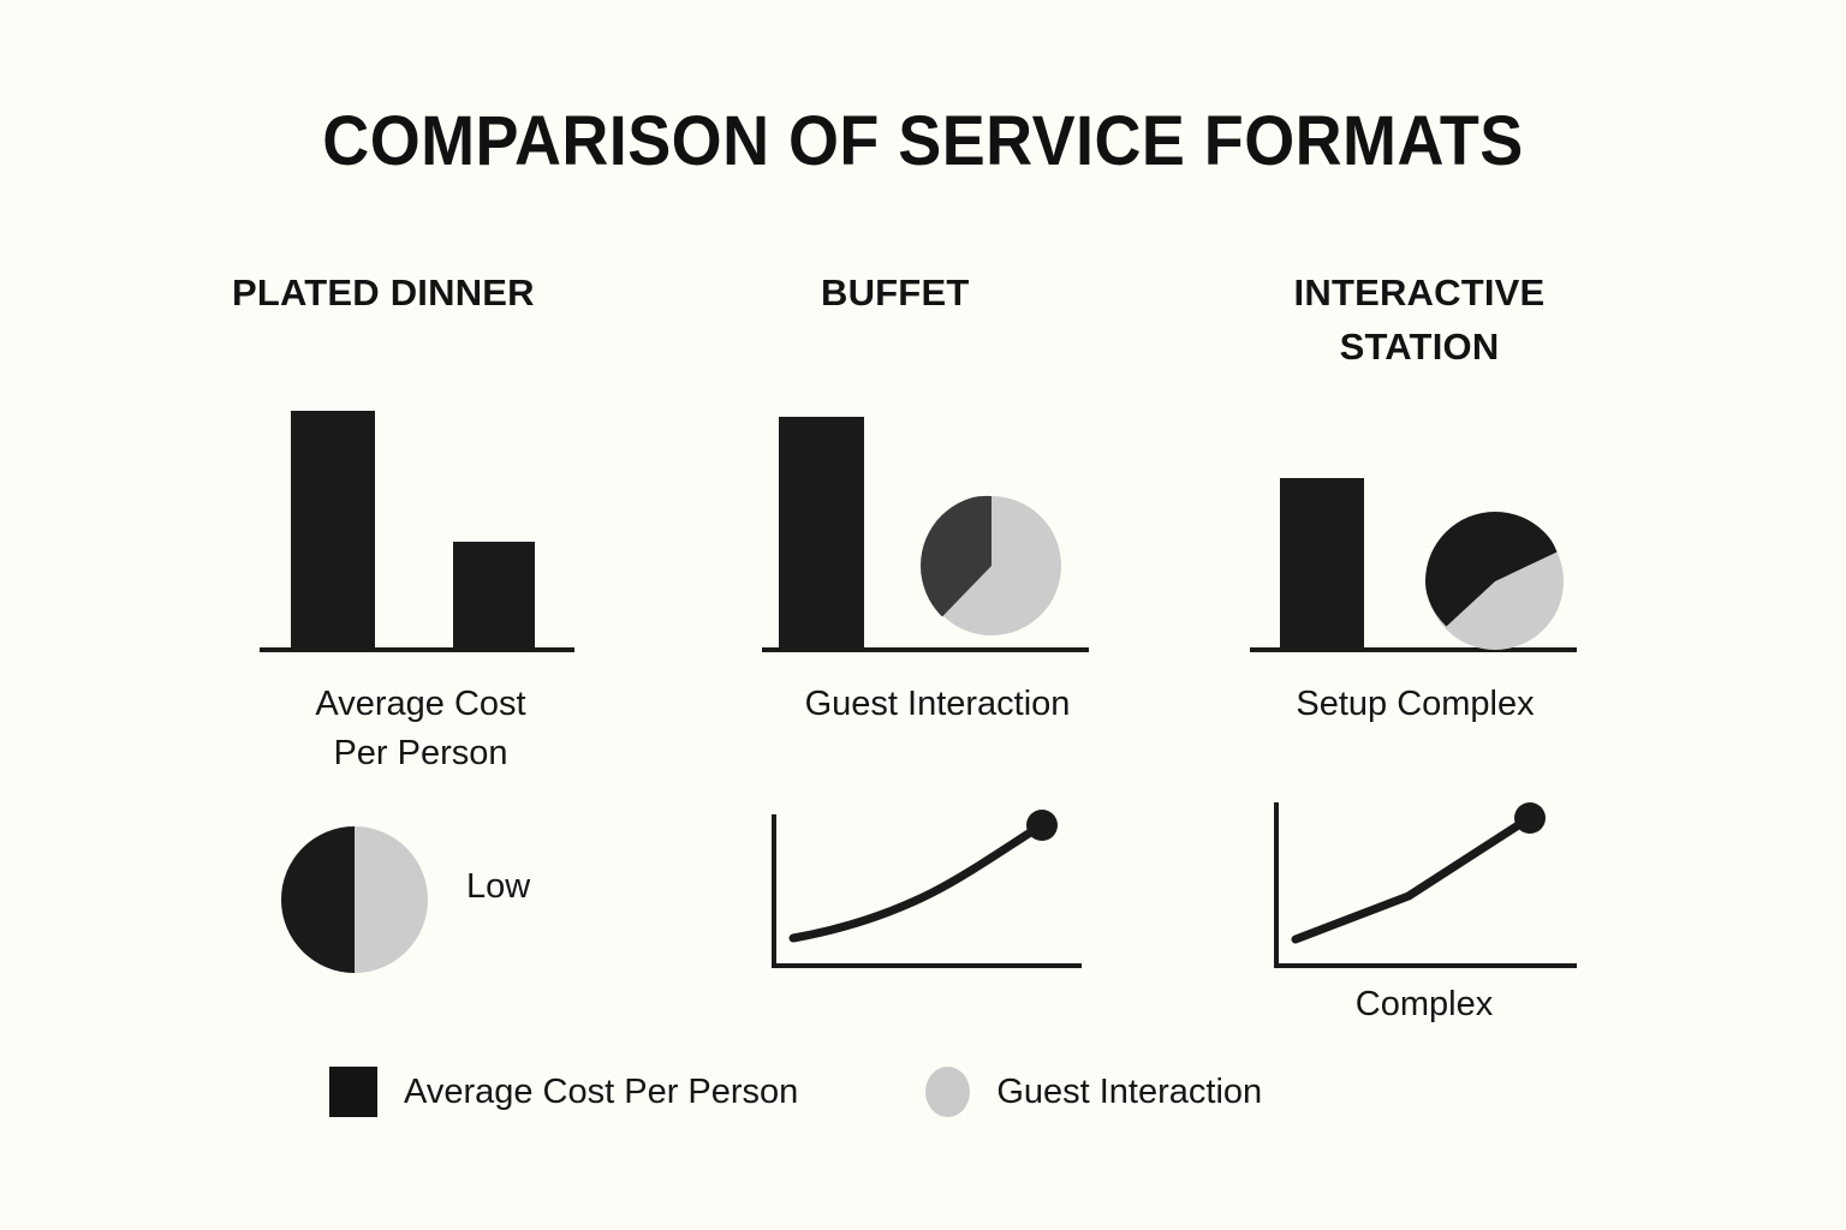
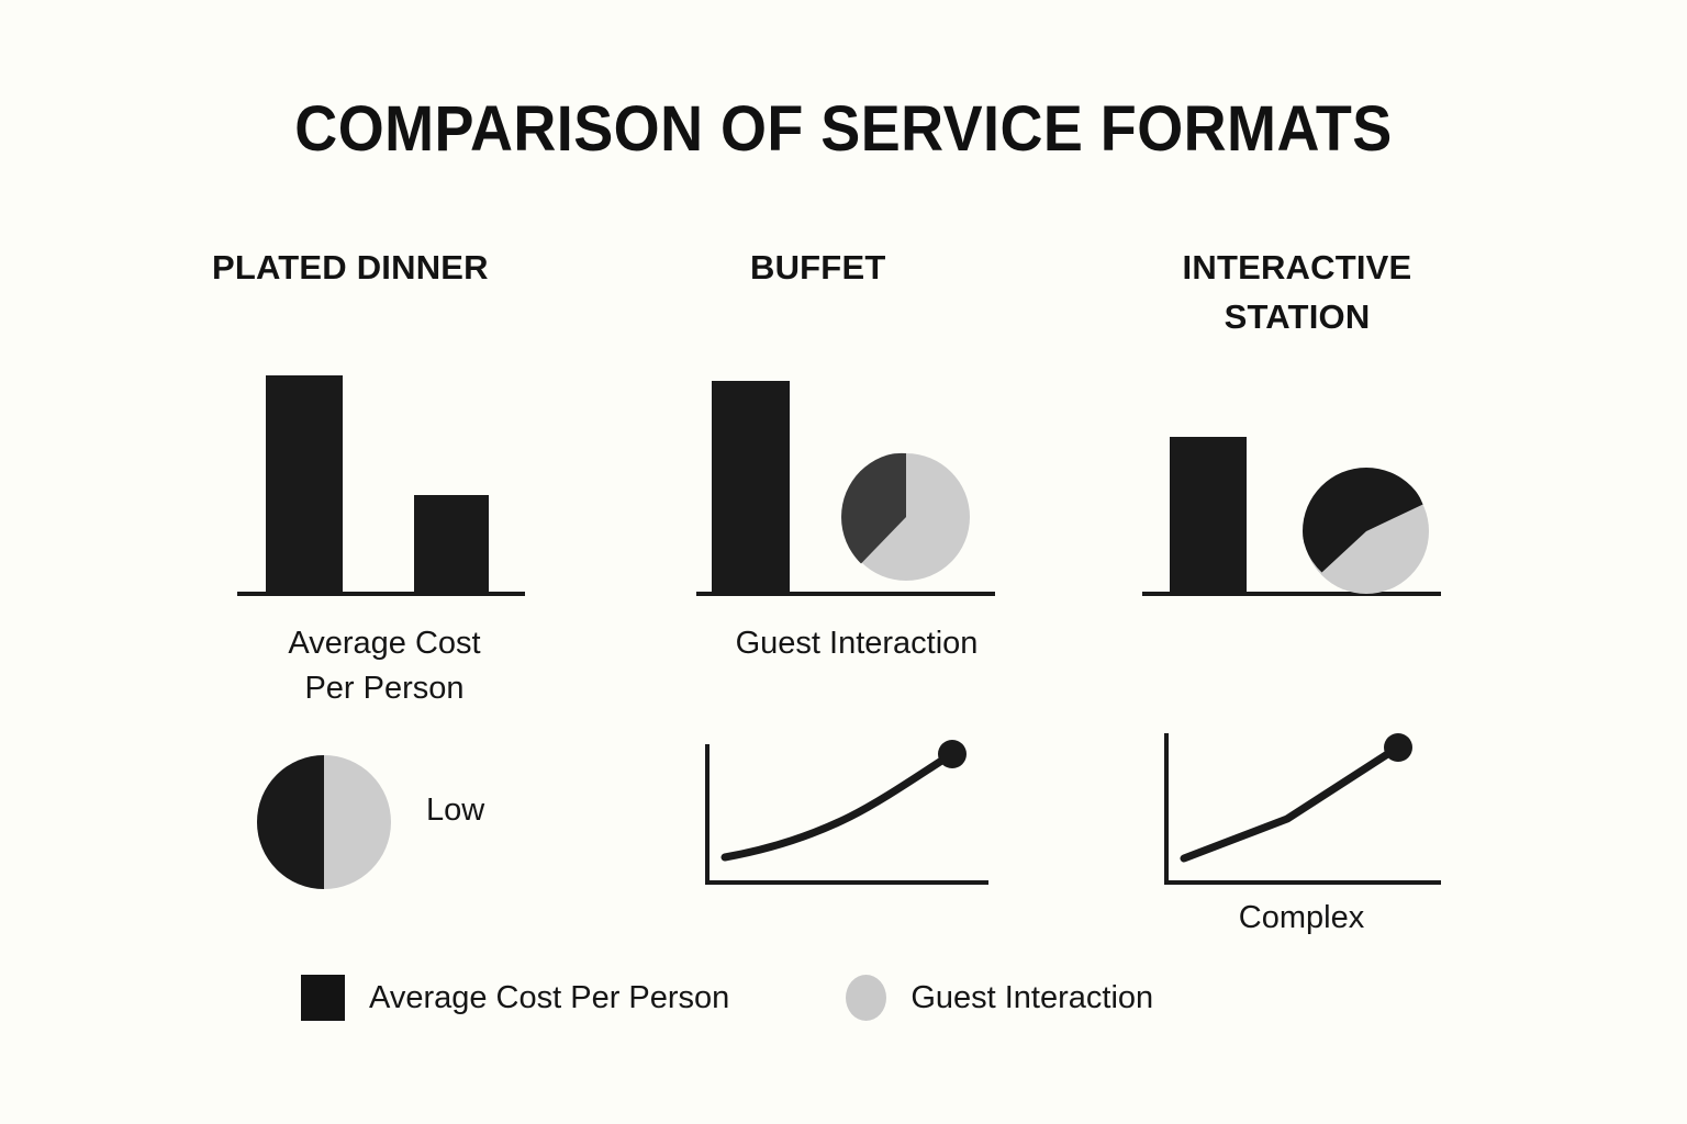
  COMPARISON OF SERVICE FORMATS
  PLATED DINNER
  BUFFET
  INTERACTIVE
  STATION
  Average Cost
  Per Person
  Low
  Guest Interaction
- Setup Complex
  Complex
  Average Cost Per Person
  Guest Interaction
